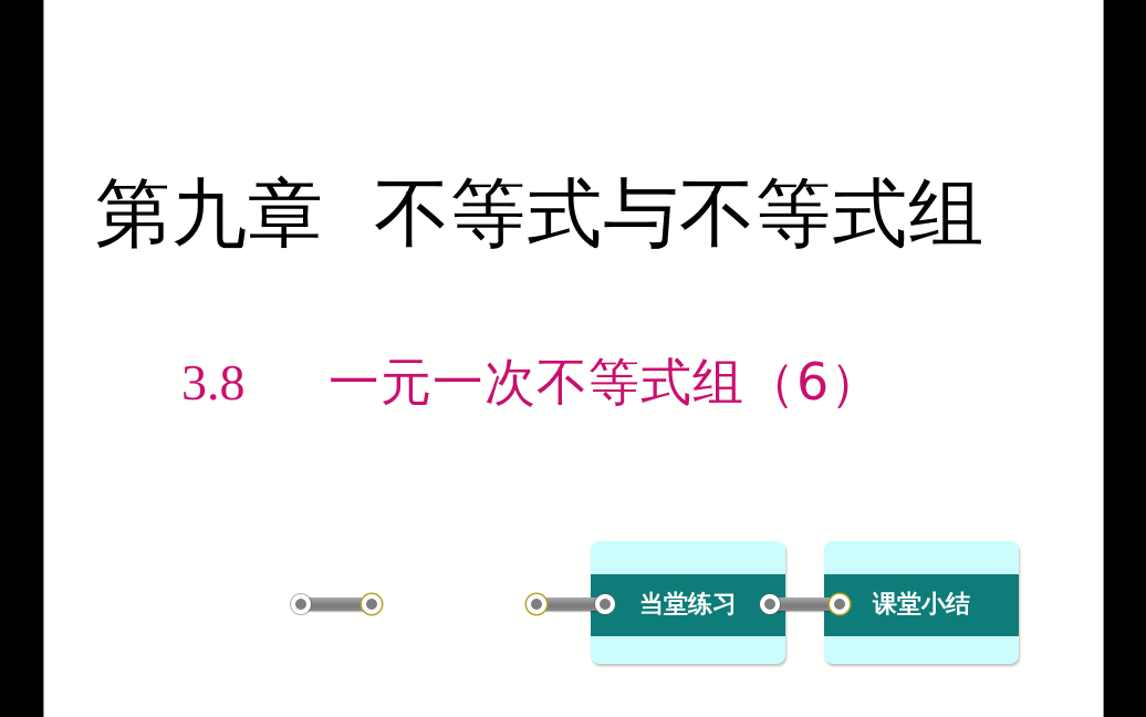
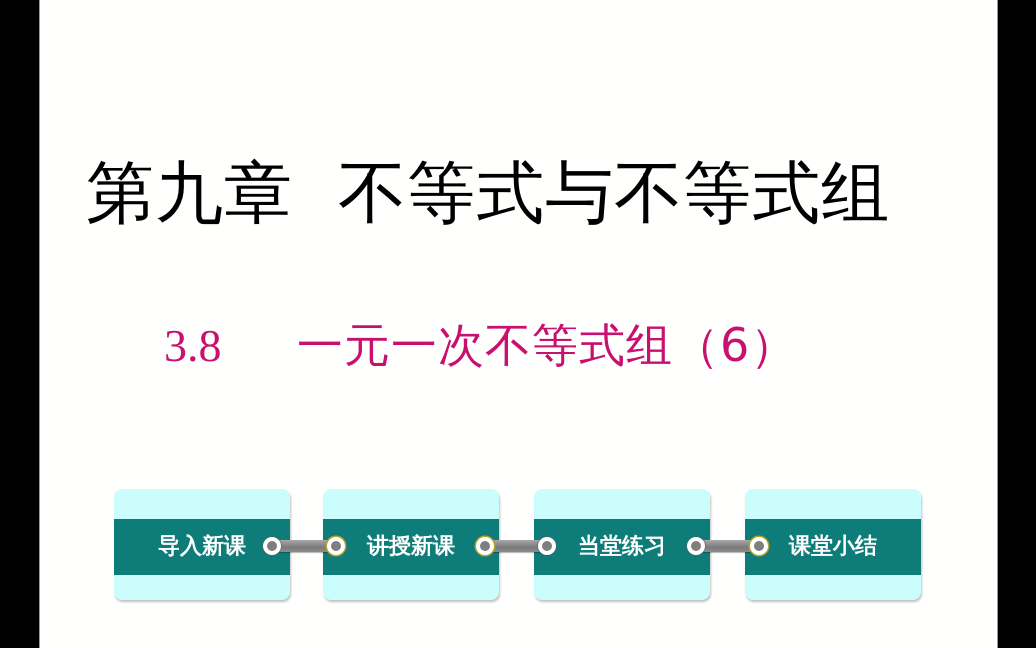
  第九章 不等式与不等式组
  3.8
  一元一次不等式组（6）
+ 导入新课
+ 讲授新课
  当堂练习
  课堂小结
